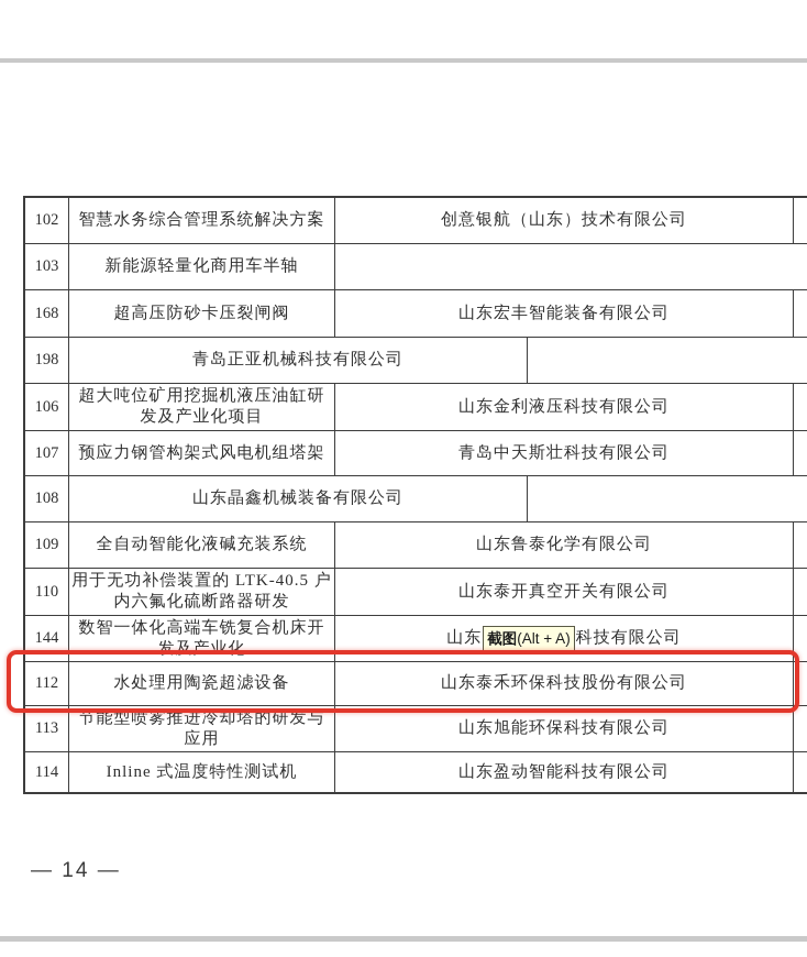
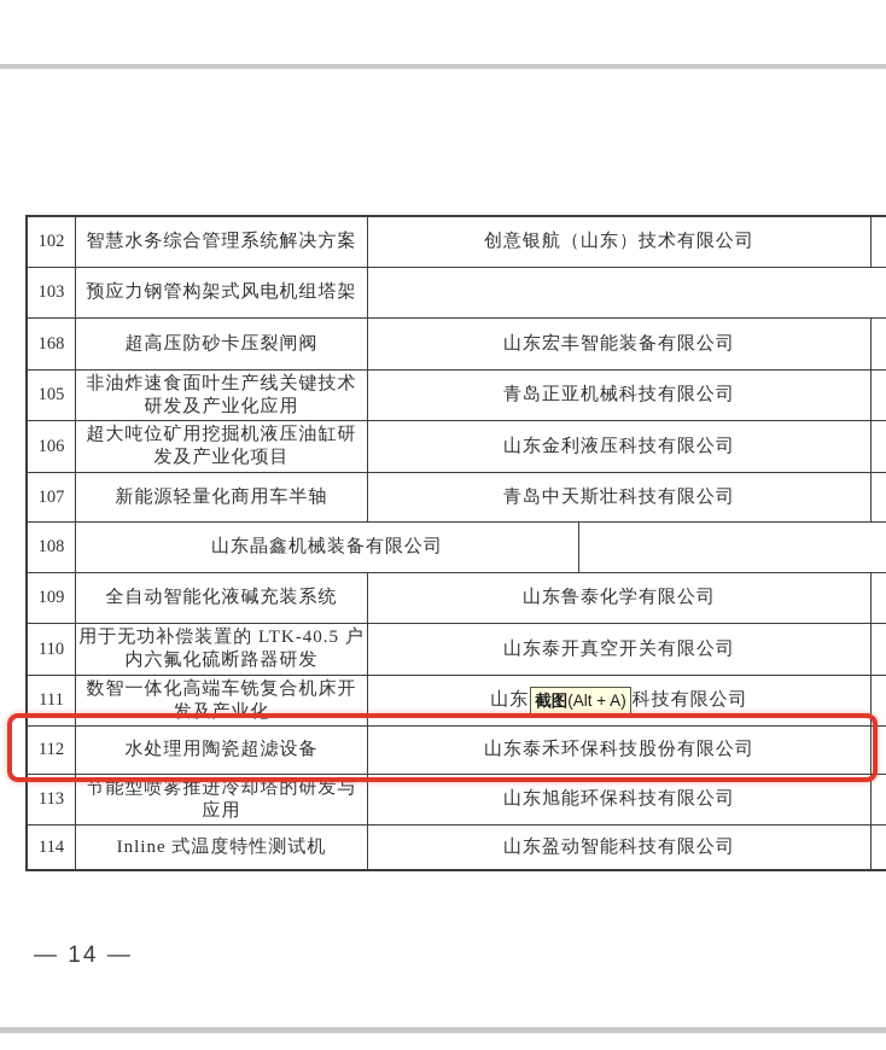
  102
  智慧水务综合管理系统解决方案
  创意银航（山东）技术有限公司
  103
- 新能源轻量化商用车半轴
+ 预应力钢管构架式风电机组塔架
  168
  超高压防砂卡压裂闸阀
  山东宏丰智能装备有限公司
- 198
+ 105
+ 非油炸速食面叶生产线关键技术研发及产业化应用
  青岛正亚机械科技有限公司
  106
  超大吨位矿用挖掘机液压油缸研发及产业化项目
  山东金利液压科技有限公司
  107
- 预应力钢管构架式风电机组塔架
+ 新能源轻量化商用车半轴
  青岛中天斯壮科技有限公司
  108
  山东晶鑫机械装备有限公司
  109
  全自动智能化液碱充装系统
  山东鲁泰化学有限公司
  110
  用于无功补偿装置的 LTK-40.5 户内六氟化硫断路器研发
  山东泰开真空开关有限公司
- 144
+ 111
  数智一体化高端车铣复合机床开发及产业化
  山东
  截图(Alt + A)
  科技有限公司
  112
  水处理用陶瓷超滤设备
  山东泰禾环保科技股份有限公司
  113
  节能型喷雾推进冷却塔的研发与应用
  山东旭能环保科技有限公司
  114
  Inline 式温度特性测试机
  山东盈动智能科技有限公司
  — 14 —
